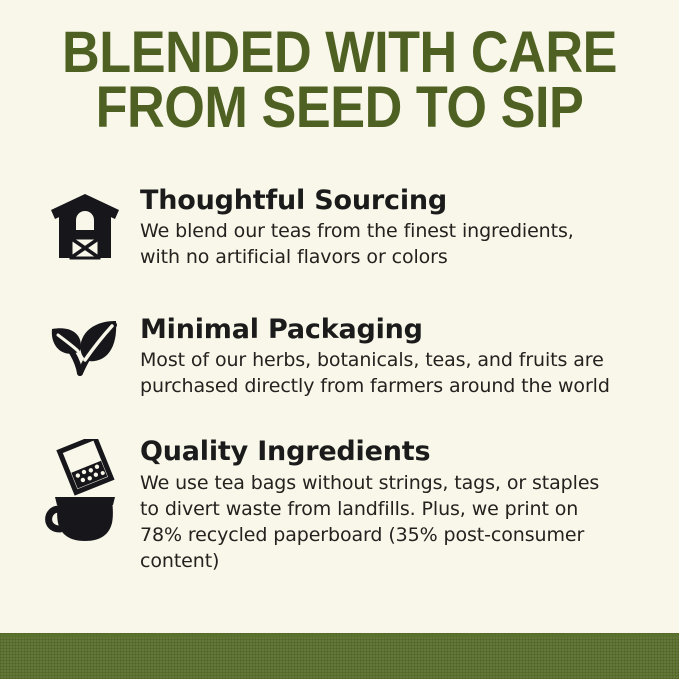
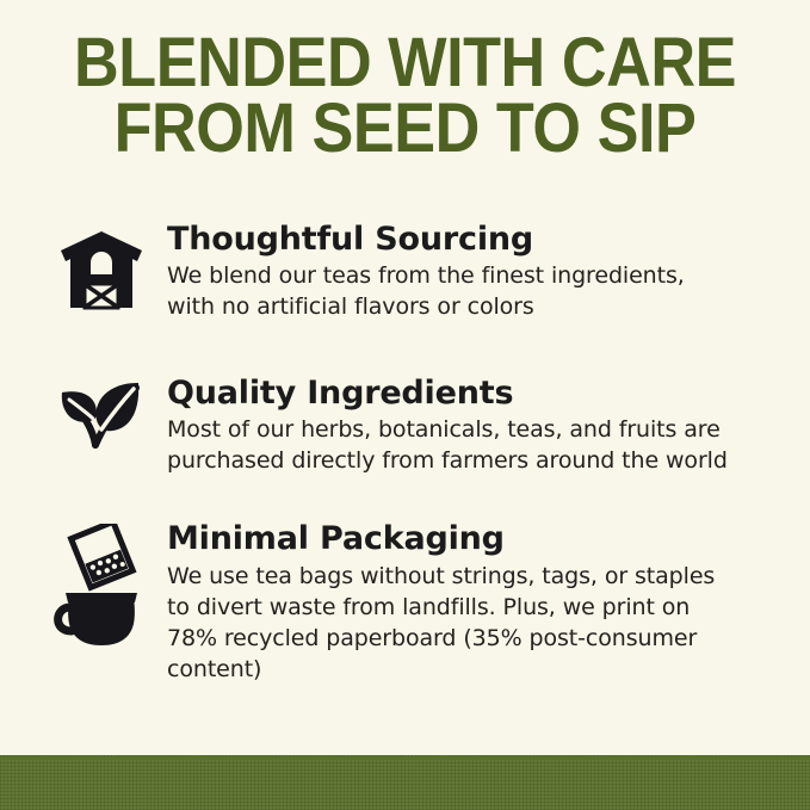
  BLENDED WITH CARE
  FROM SEED TO SIP
  Thoughtful Sourcing
  We blend our teas from the finest ingredients, with no artificial flavors or colors
- Minimal Packaging
+ Quality Ingredients
  Most of our herbs, botanicals, teas, and fruits are purchased directly from farmers around the world
- Quality Ingredients
+ Minimal Packaging
  We use tea bags without strings, tags, or staples to divert waste from landfills. Plus, we print on 78% recycled paperboard (35% post-consumer content)
